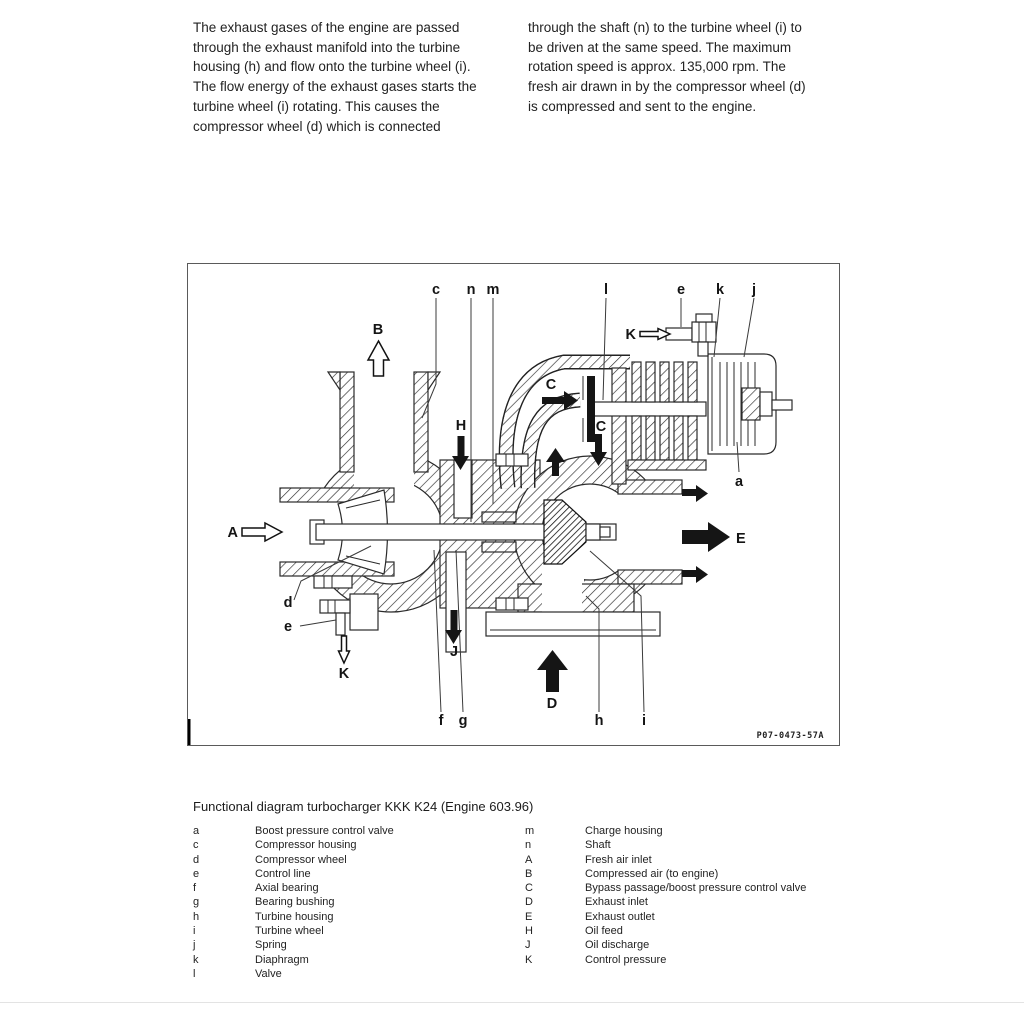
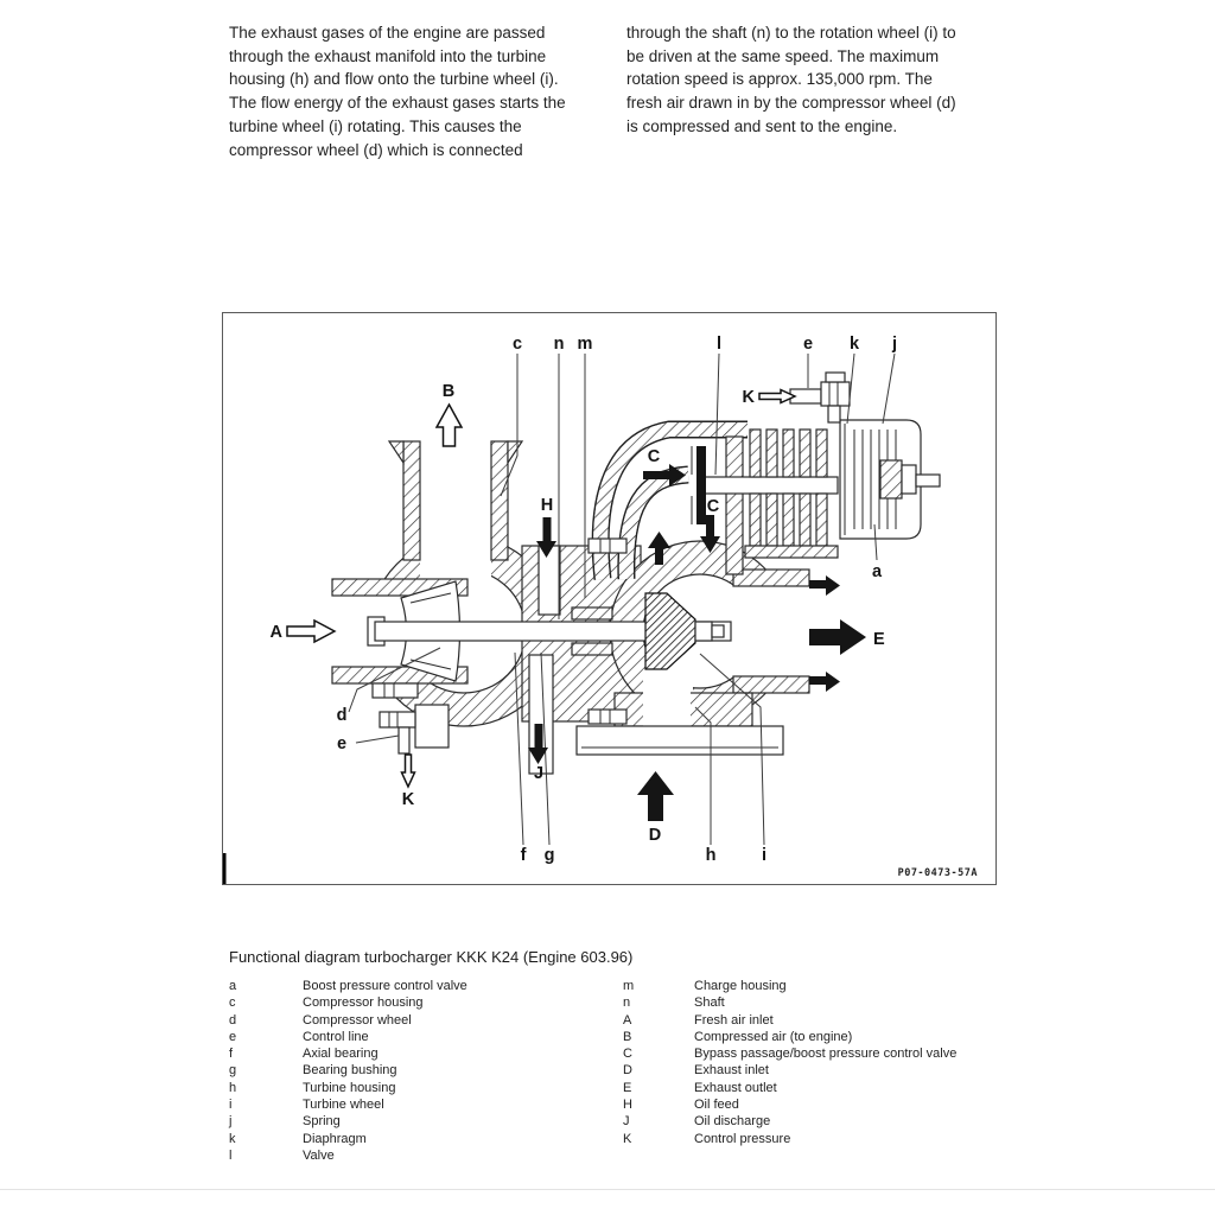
  The exhaust gases of the engine are passed
  through the exhaust manifold into the turbine
  housing (h) and flow onto the turbine wheel (i).
  The flow energy of the exhaust gases starts the
  turbine wheel (i) rotating. This causes the
  compressor wheel (d) which is connected
- through the shaft (n) to the turbine wheel (i) to
+ through the shaft (n) to the rotation wheel (i) to
  be driven at the same speed. The maximum
  rotation speed is approx. 135,000 rpm. The
  fresh air drawn in by the compressor wheel (d)
  is compressed and sent to the engine.
  c
  n
  m
  l
  e
  k
  j
  a
  d
  e
  f
  g
  h
  i
  B
  K
  C
  C
  H
  A
  E
  K
  J
  D
  P07-0473-57A
  Functional diagram turbocharger KKK K24 (Engine 603.96)
  a Boost pressure control valve
  c Compressor housing
  d Compressor wheel
  e Control line
  f Axial bearing
  g Bearing bushing
  h Turbine housing
  i Turbine wheel
  j Spring
  k Diaphragm
  l Valve
  m Charge housing
  n Shaft
  A Fresh air inlet
  B Compressed air (to engine)
  C Bypass passage/boost pressure control valve
  D Exhaust inlet
  E Exhaust outlet
  H Oil feed
  J Oil discharge
  K Control pressure
